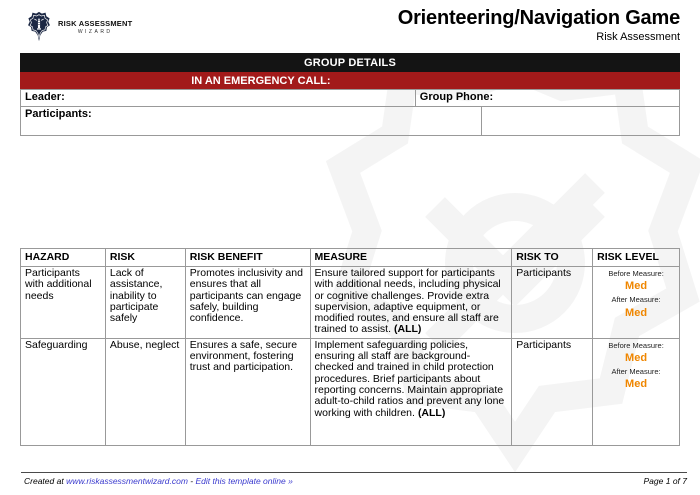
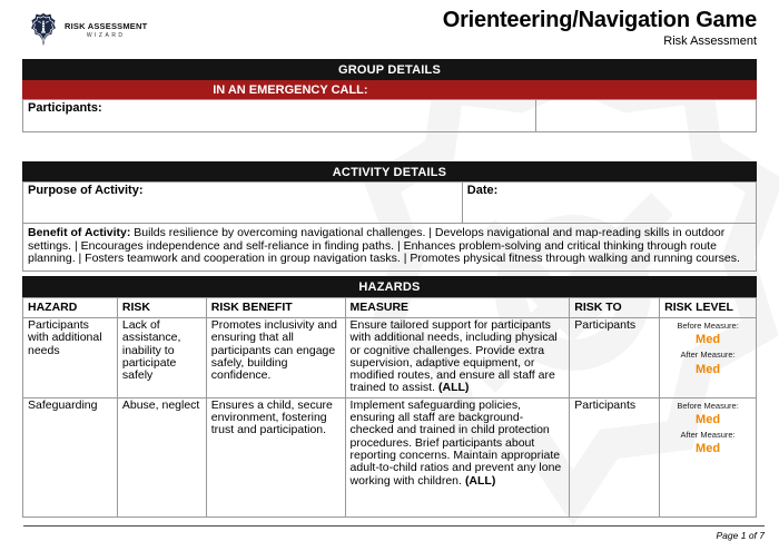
  RISK ASSESSMENT
  Orienteering/Navigation Game
  Risk Assessment
  GROUP DETAILS
  IN AN EMERGENCY CALL:
- Leader:
- Group Phone:
  Participants:
+ ACTIVITY DETAILS
+ Purpose of Activity:
+ Date:
+ Benefit of Activity: Builds resilience by overcoming navigational challenges. | Develops navigational and map-reading skills in outdoor settings. | Encourages independence and self-reliance in finding paths. | Enhances problem-solving and critical thinking through route planning. | Fosters teamwork and cooperation in group navigation tasks. | Promotes physical fitness through walking and running courses.
+ HAZARDS
  HAZARD	RISK	RISK BENEFIT	MEASURE	RISK TO	RISK LEVEL
- Participants with additional needs	Lack of assistance, inability to participate safely	Promotes inclusivity and ensures that all participants can engage safely, building confidence.	Ensure tailored support for participants with additional needs, including physical or cognitive challenges. Provide extra supervision, adaptive equipment, or modified routes, and ensure all staff are trained to assist. (ALL)	Participants	Before Measure: Med After Measure: Med
+ Participants with additional needs	Lack of assistance, inability to participate safely	Promotes inclusivity and ensuring that all participants can engage safely, building confidence.	Ensure tailored support for participants with additional needs, including physical or cognitive challenges. Provide extra supervision, adaptive equipment, or modified routes, and ensure all staff are trained to assist. (ALL)	Participants	Before Measure: Med After Measure: Med
- Safeguarding	Abuse, neglect	Ensures a safe, secure environment, fostering trust and participation.	Implement safeguarding policies, ensuring all staff are background-checked and trained in child protection procedures. Brief participants about reporting concerns. Maintain appropriate adult-to-child ratios and prevent any lone working with children. (ALL)	Participants	Before Measure: Med After Measure: Med
+ Safeguarding	Abuse, neglect	Ensures a child, secure environment, fostering trust and participation.	Implement safeguarding policies, ensuring all staff are background-checked and trained in child protection procedures. Brief participants about reporting concerns. Maintain appropriate adult-to-child ratios and prevent any lone working with children. (ALL)	Participants	Before Measure: Med After Measure: Med
- Created at www.riskassessmentwizard.com - Edit this template online »
  Page 1 of 7
